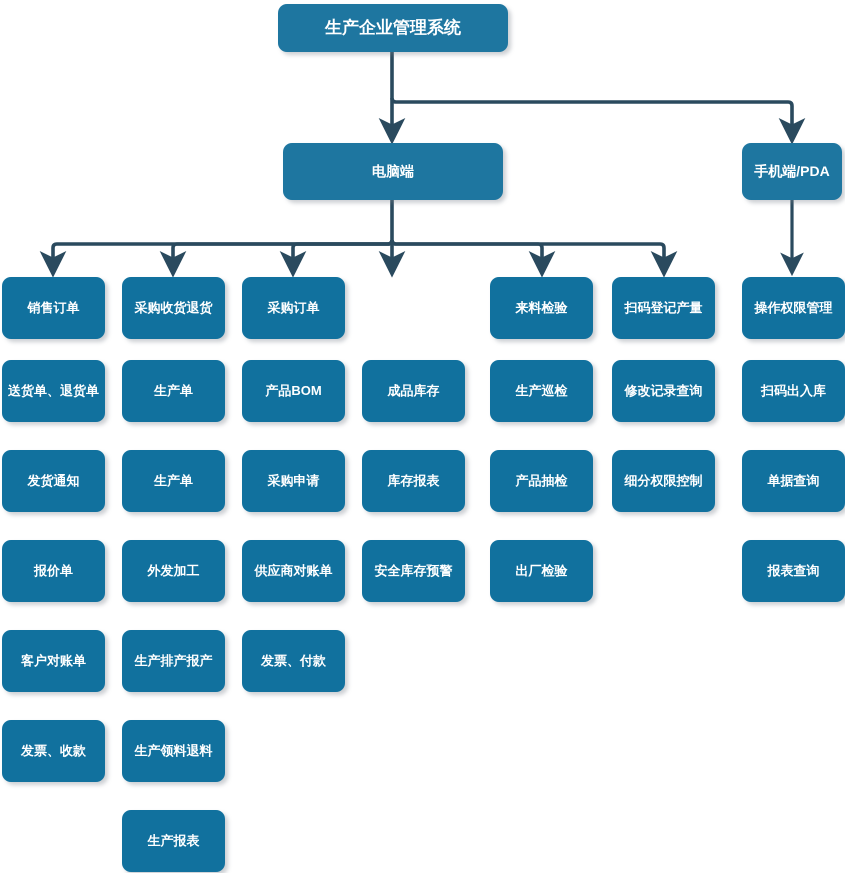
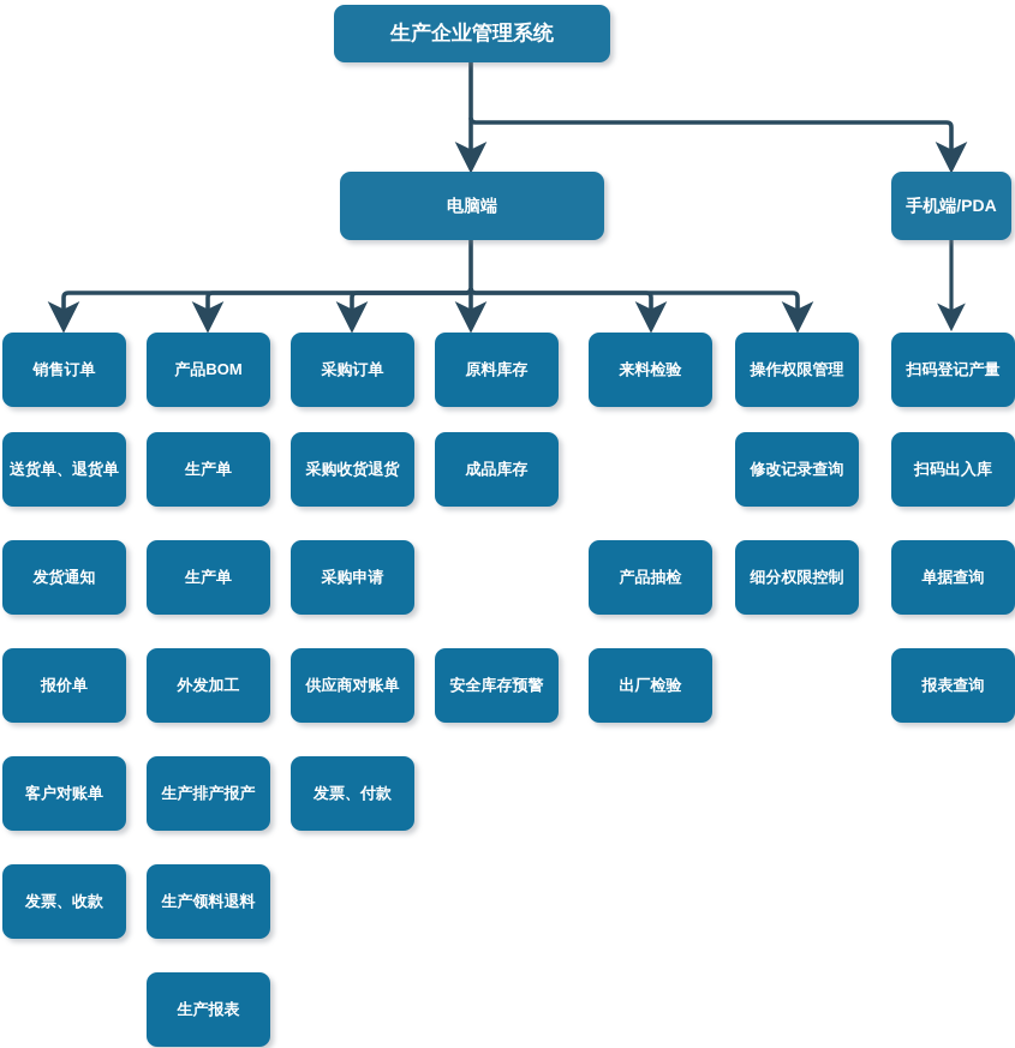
  生产企业管理系统
  电脑端
  手机端/PDA
  销售订单
  送货单、退货单
  发货通知
  报价单
  客户对账单
  发票、收款
- 采购收货退货
+ 产品BOM
  生产单
  生产单
  外发加工
  生产排产报产
  生产领料退料
  生产报表
  采购订单
- 产品BOM
+ 采购收货退货
  采购申请
  供应商对账单
  发票、付款
+ 原料库存
  成品库存
- 库存报表
  安全库存预警
  来料检验
- 生产巡检
  产品抽检
  出厂检验
- 扫码登记产量
+ 操作权限管理
  修改记录查询
  细分权限控制
- 操作权限管理
+ 扫码登记产量
  扫码出入库
  单据查询
  报表查询
